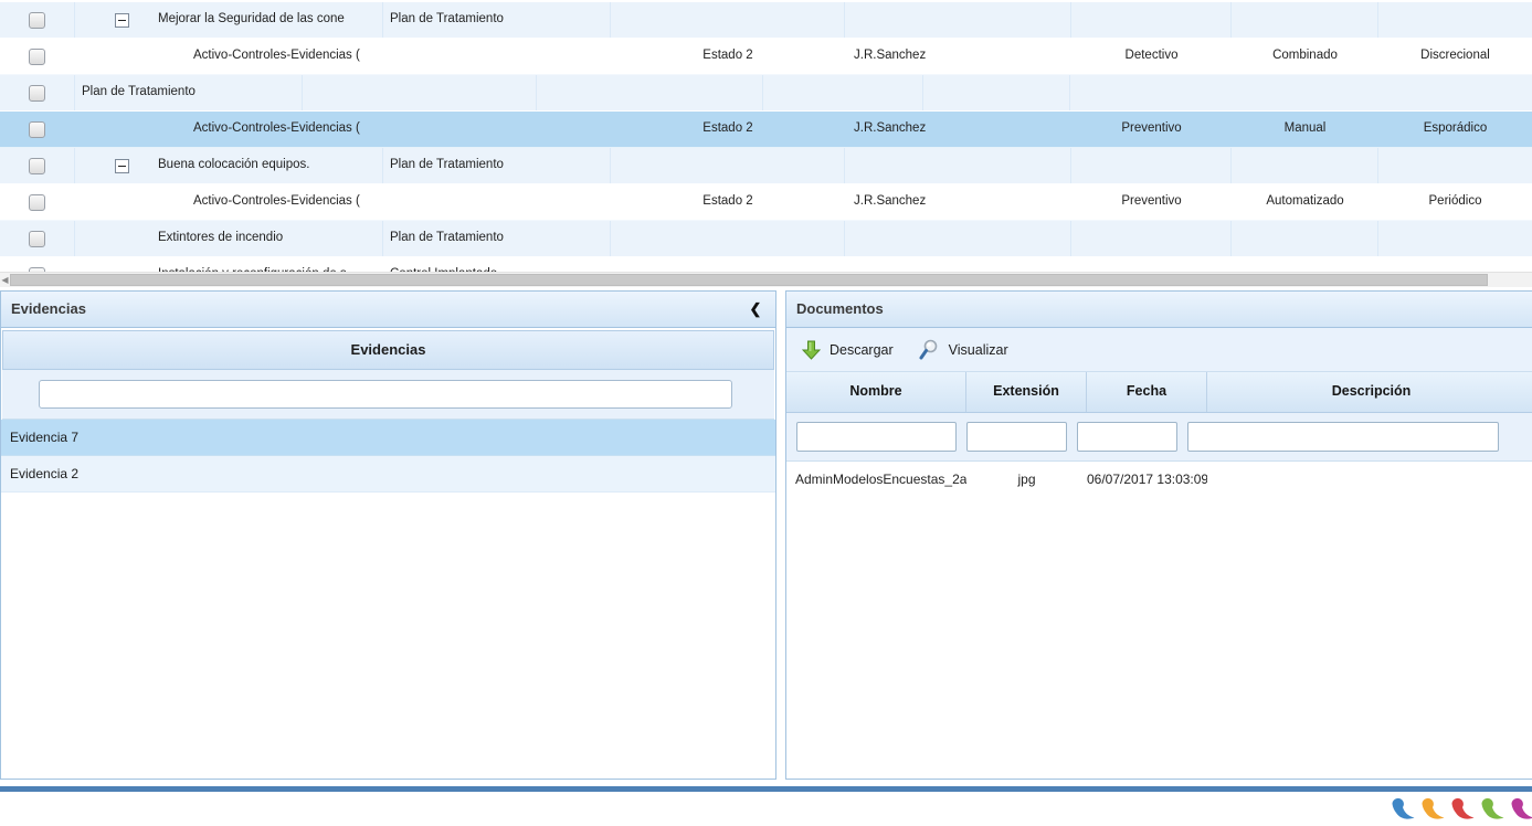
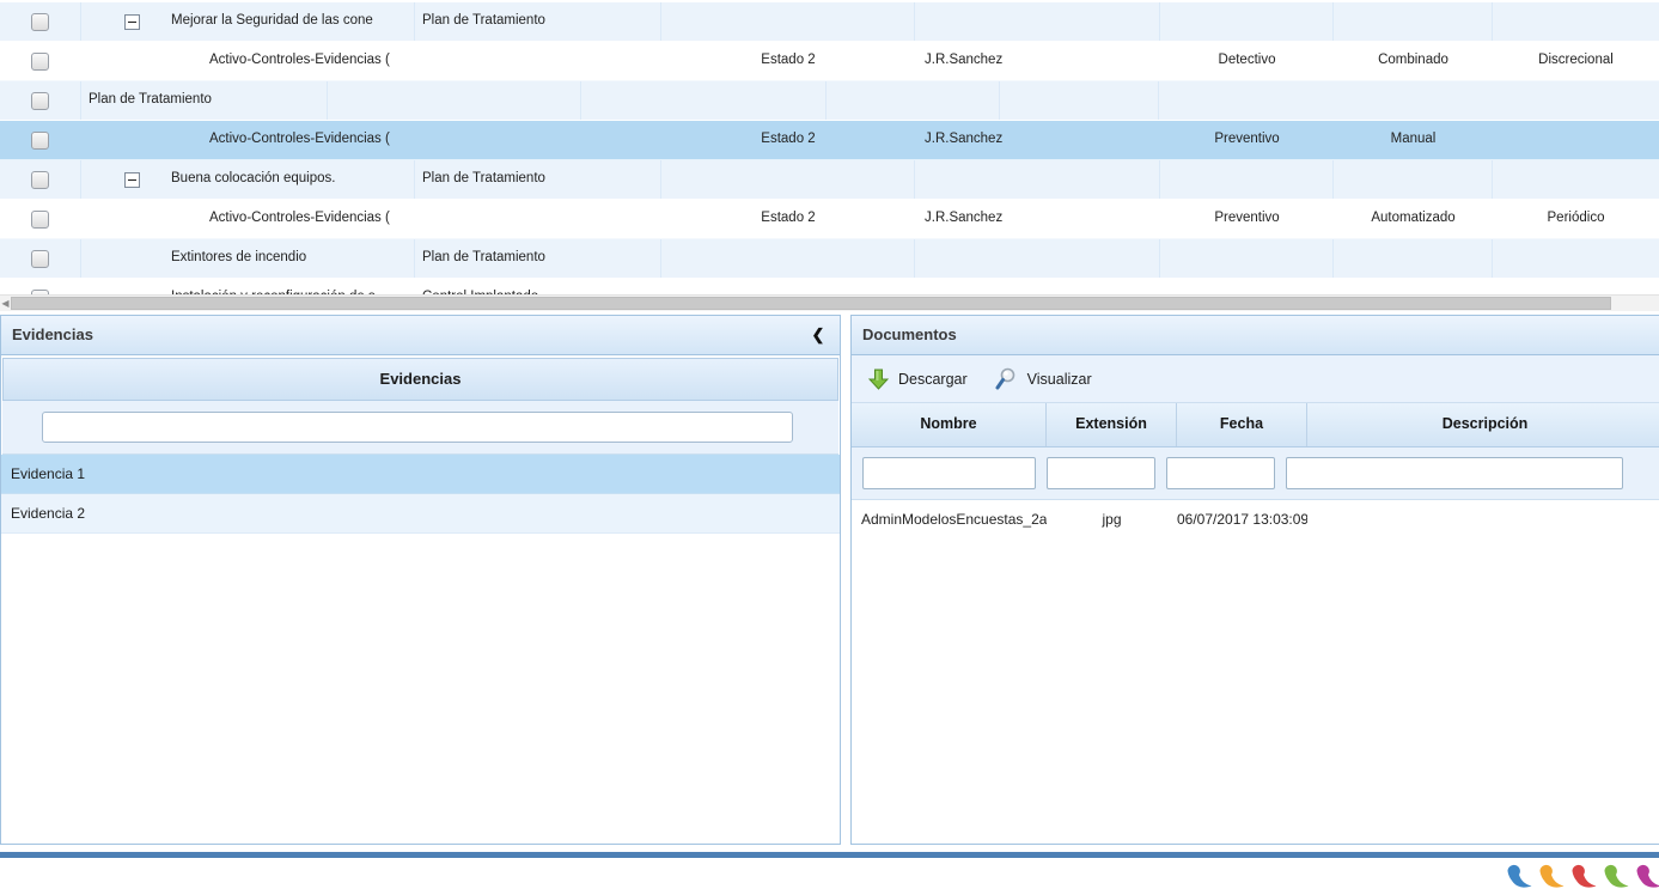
  Mejorar la Seguridad de las cone
  Plan de Tratamiento
  Activo-Controles-Evidencias (
  Estado 2
  J.R.Sanchez
  Detectivo
  Combinado
  Discrecional
  Plan de Tratamiento
  Activo-Controles-Evidencias (
  Estado 2
  J.R.Sanchez
  Preventivo
  Manual
- Esporádico
  Buena colocación equipos.
  Plan de Tratamiento
  Activo-Controles-Evidencias (
  Estado 2
  J.R.Sanchez
  Preventivo
  Automatizado
  Periódico
  Extintores de incendio
  Plan de Tratamiento
  ◀
  Evidencias
  ❮
  Evidencias
- Evidencia 7
+ Evidencia 1
  Evidencia 2
  Documentos
  Descargar
  Visualizar
  Nombre
  Extensión
  Fecha
  Descripción
  AdminModelosEncuestas_2a
  jpg
  06/07/2017 13:03:09
